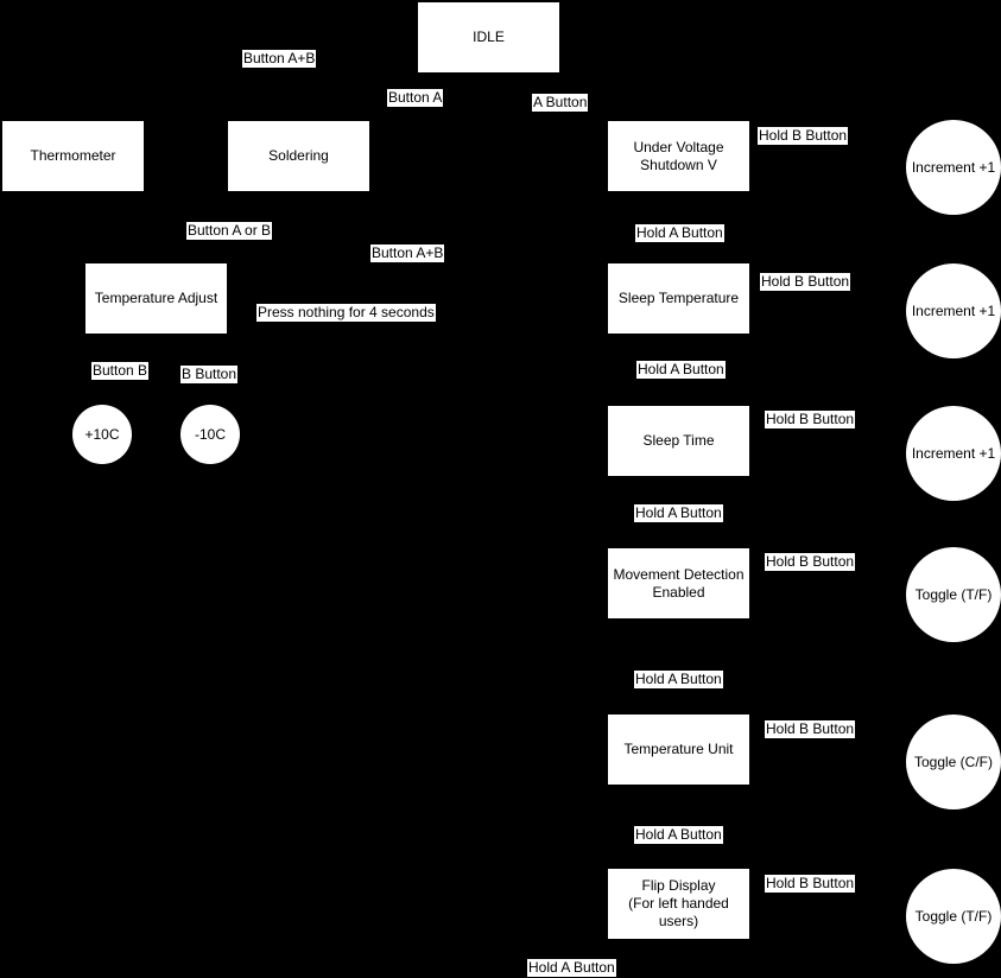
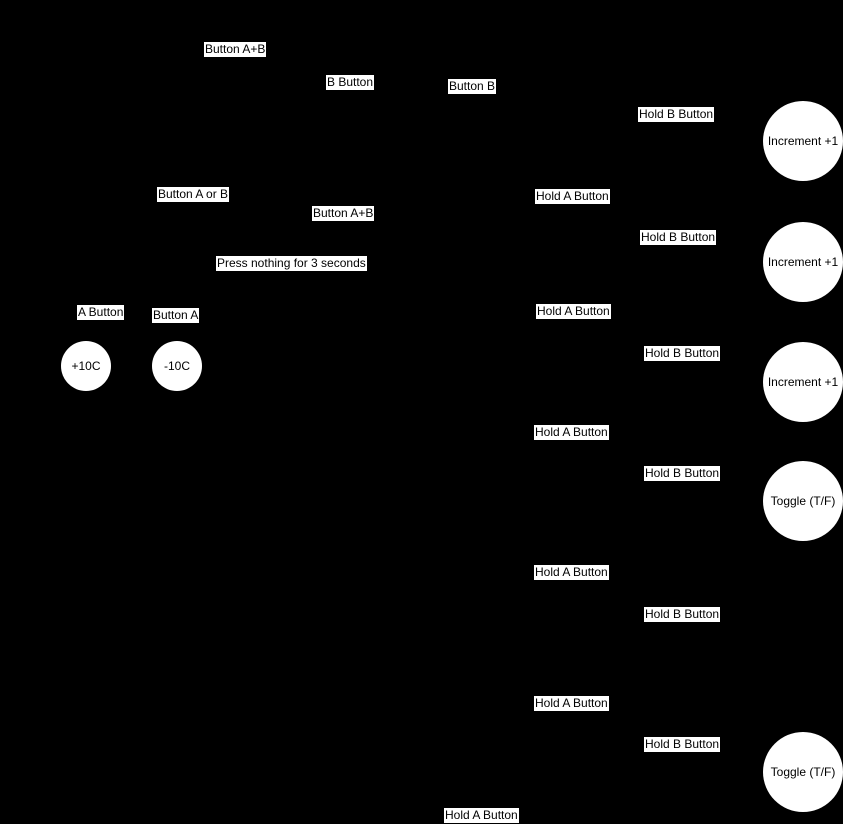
- IDLE
- Thermometer
- Soldering
- Temperature Adjust
- Under Voltage
- Shutdown V
- Sleep Temperature
- Sleep Time
- Movement Detection
- Enabled
- Temperature Unit
- Flip Display
- (For left handed
- users)
  +10C
  -10C
  Increment +1
  Increment +1
  Increment +1
  Toggle (T/F)
- Toggle (C/F)
  Toggle (T/F)
  Button A+B
- Button A
+ B Button
- A Button
+ Button B
  Button A or B
  Button A+B
- Press nothing for 4 seconds
+ Press nothing for 3 seconds
- Button B
+ A Button
- B Button
+ Button A
  Hold B Button
  Hold A Button
  Hold B Button
  Hold A Button
  Hold B Button
  Hold A Button
  Hold B Button
  Hold A Button
  Hold B Button
  Hold A Button
  Hold B Button
  Hold A Button
